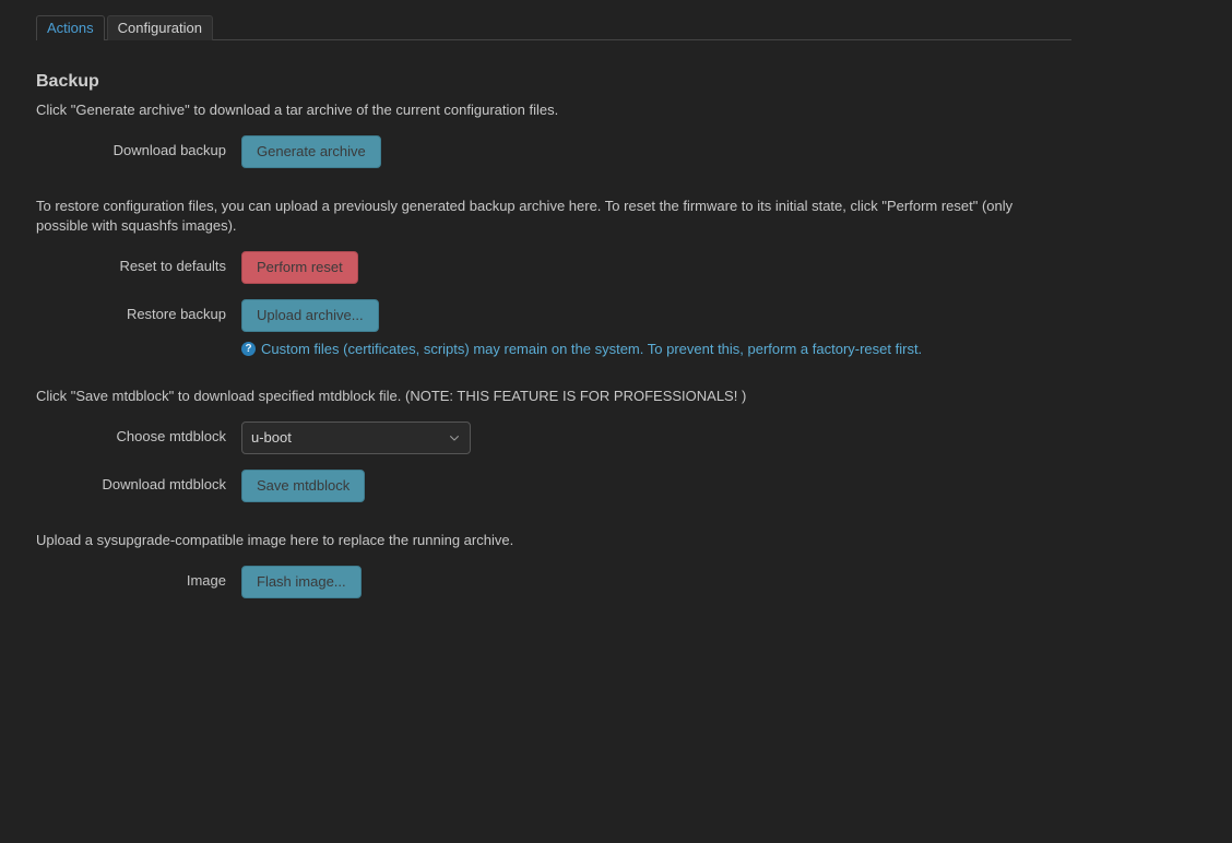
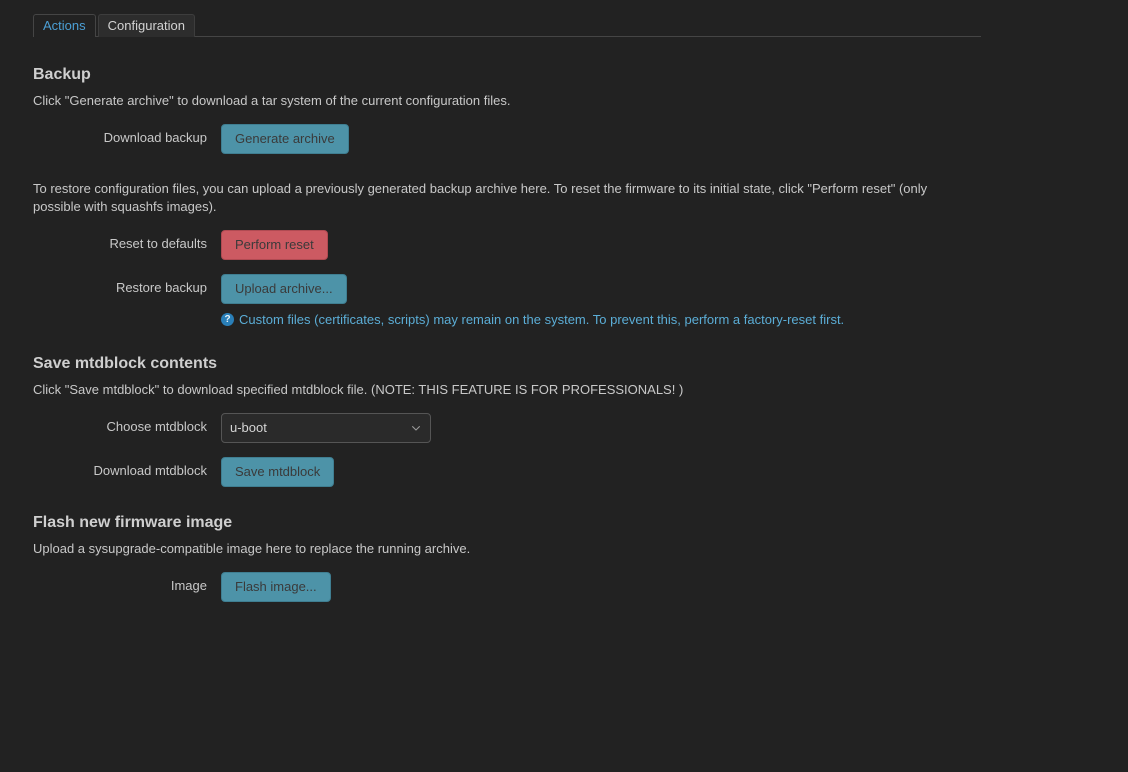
  Actions
  Configuration
  Backup
- Click "Generate archive" to download a tar archive of the current configuration files.
+ Click "Generate archive" to download a tar system of the current configuration files.
  Download backup
  Generate archive
  To restore configuration files, you can upload a previously generated backup archive here. To reset the firmware to its initial state, click "Perform reset" (only possible with squashfs images).
  Reset to defaults
  Perform reset
  Restore backup
  Upload archive...
  ?
  Custom files (certificates, scripts) may remain on the system. To prevent this, perform a factory-reset first.
+ Save mtdblock contents
  Click "Save mtdblock" to download specified mtdblock file. (NOTE: THIS FEATURE IS FOR PROFESSIONALS! )
  Choose mtdblock
  u-boot
  Download mtdblock
  Save mtdblock
+ Flash new firmware image
  Upload a sysupgrade-compatible image here to replace the running archive.
  Image
  Flash image...
